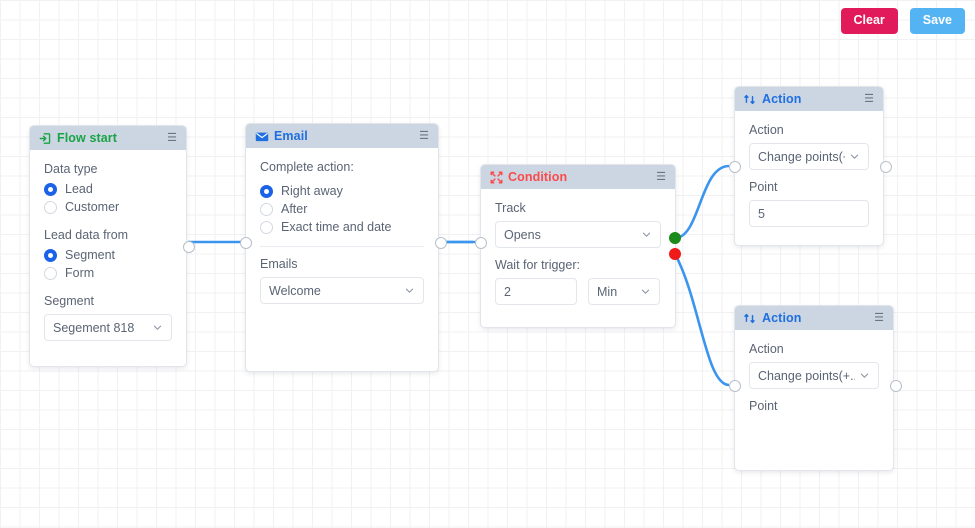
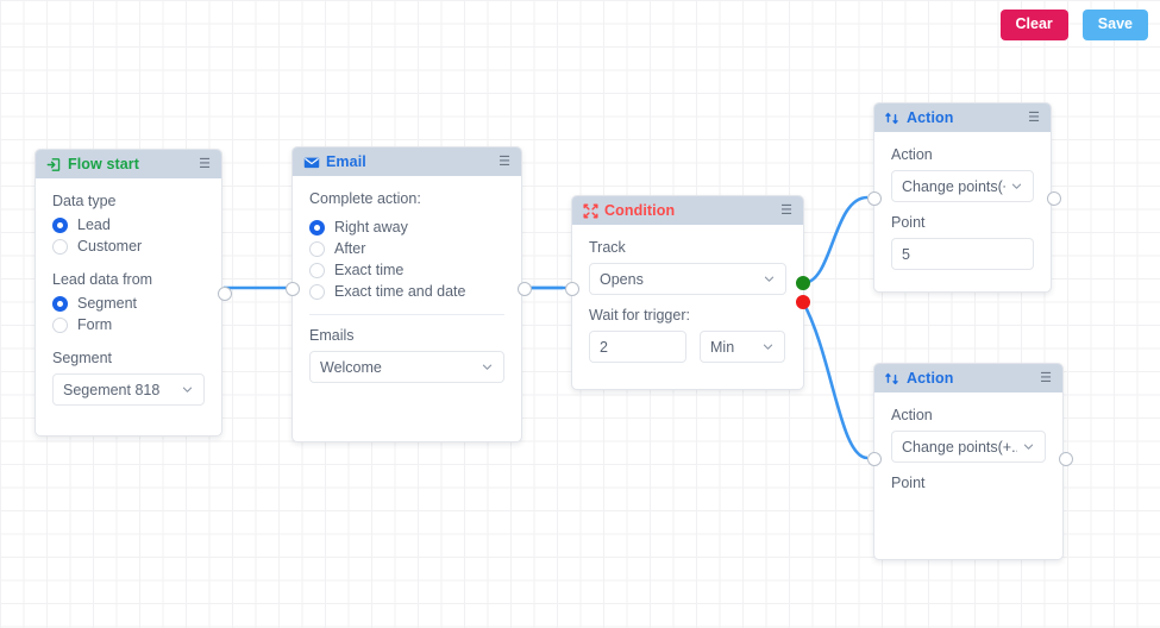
  Clear
  Save
  Flow start
  ☰
  Data type
  Lead
  Customer
  Lead data from
  Segment
  Form
  Segment
  Segement 818
  Email
  ☰
  Complete action:
  Right away
  After
+ Exact time
  Exact time and date
  Emails
  Welcome
  Condition
  ☰
  Track
  Opens
  Wait for trigger:
  2
  Min
  Action
  ☰
  Action
  Change points(
  Point
  5
  Action
  ☰
  Action
  Change points(+.
  Point
